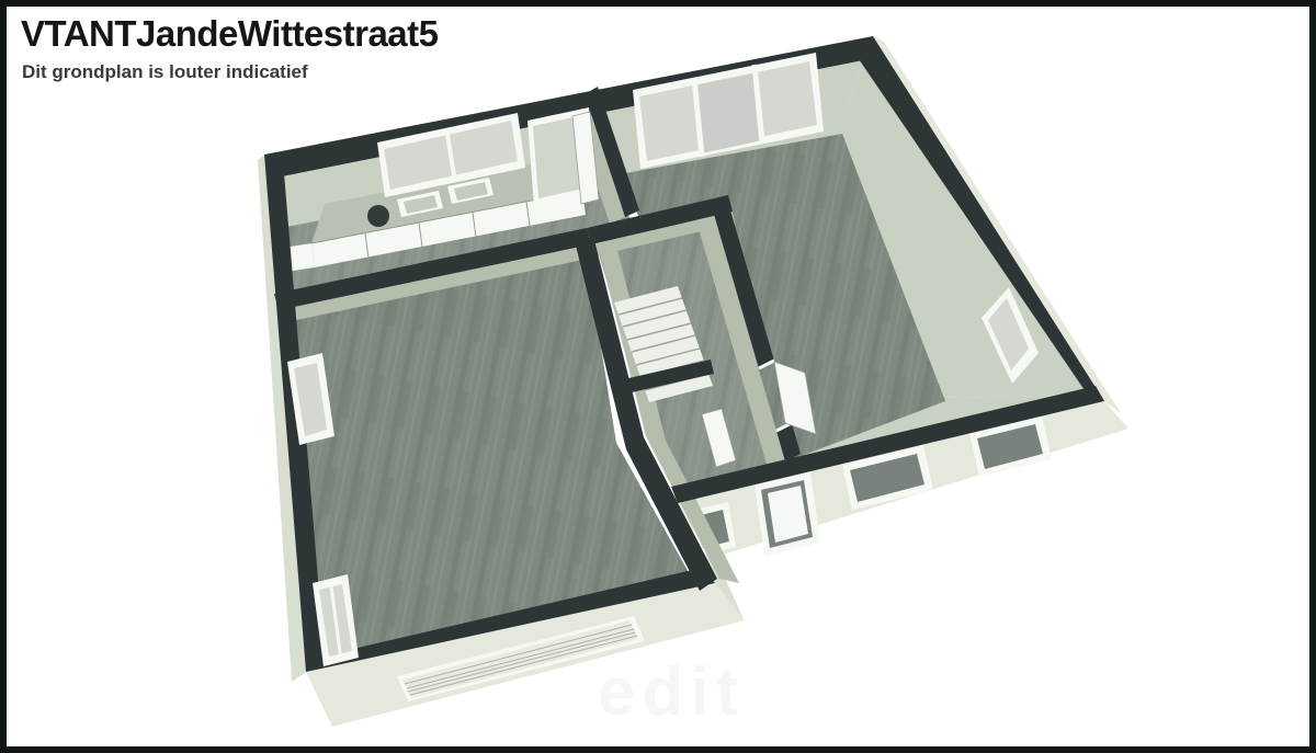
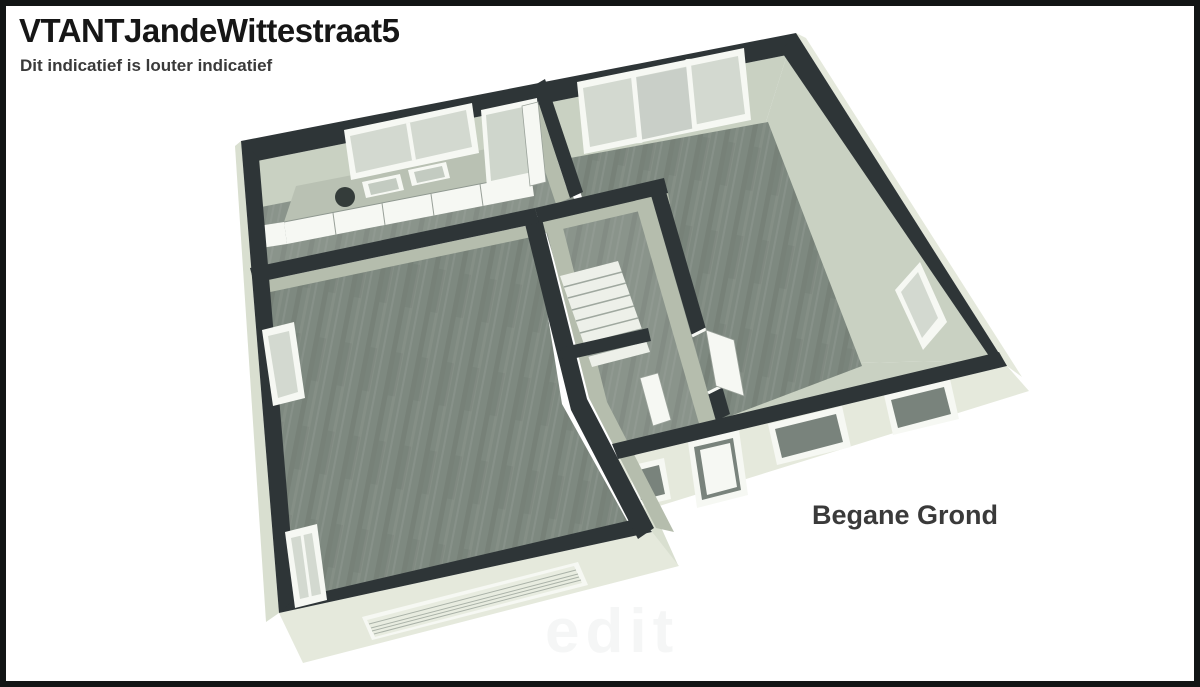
  VTANTJandeWittestraat5
- Dit grondplan is louter indicatief
+ Dit indicatief is louter indicatief
+ Begane Grond
  edit
